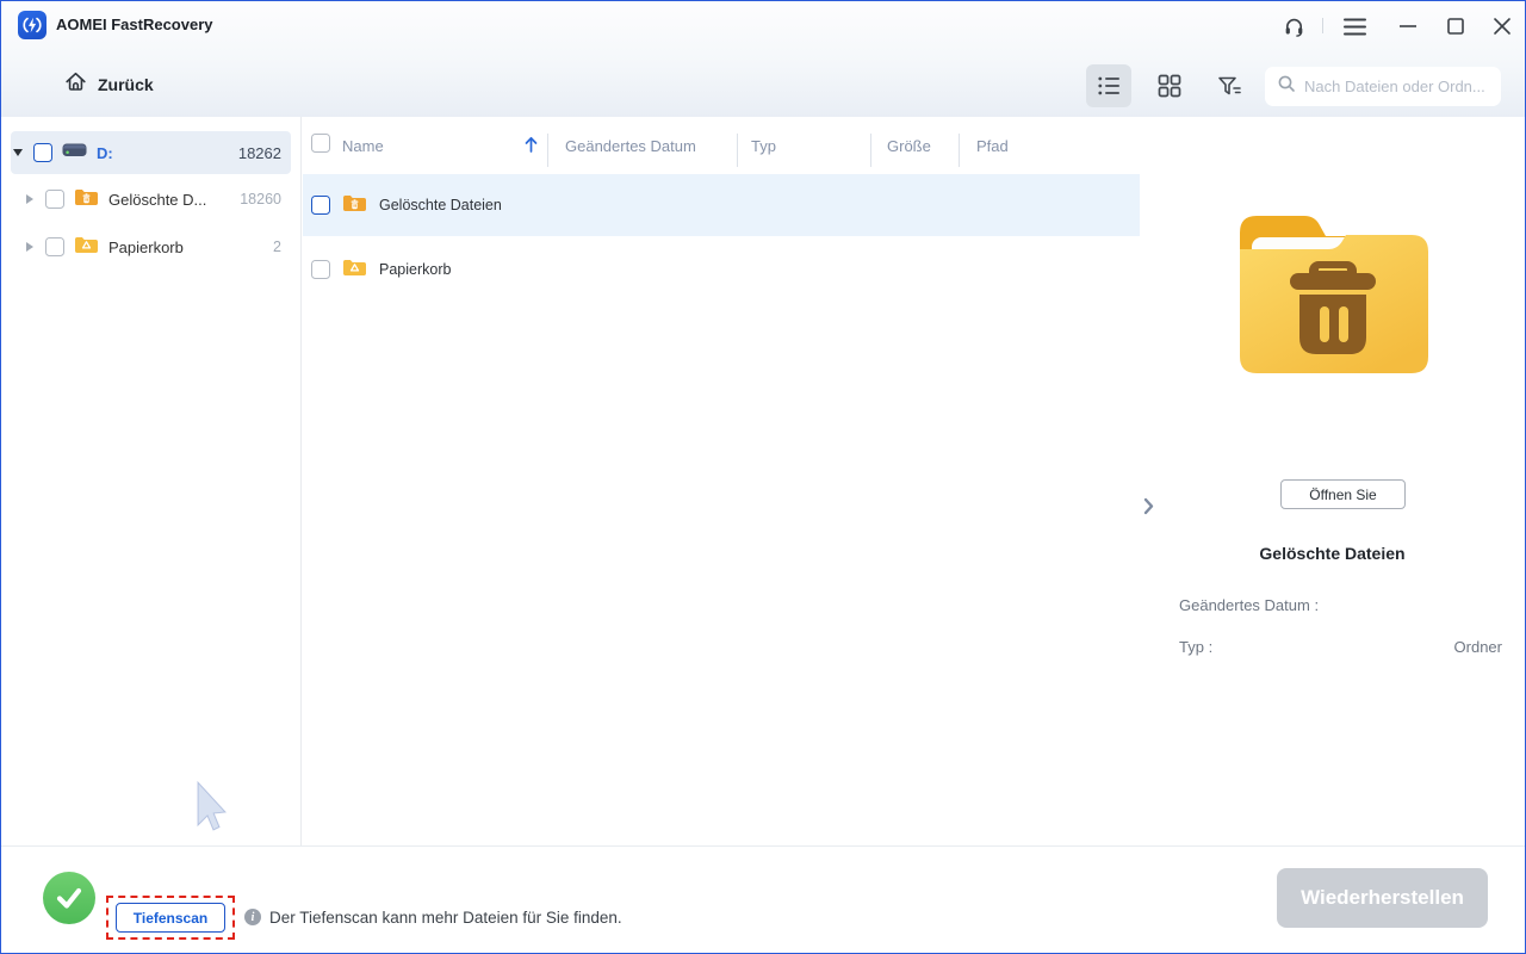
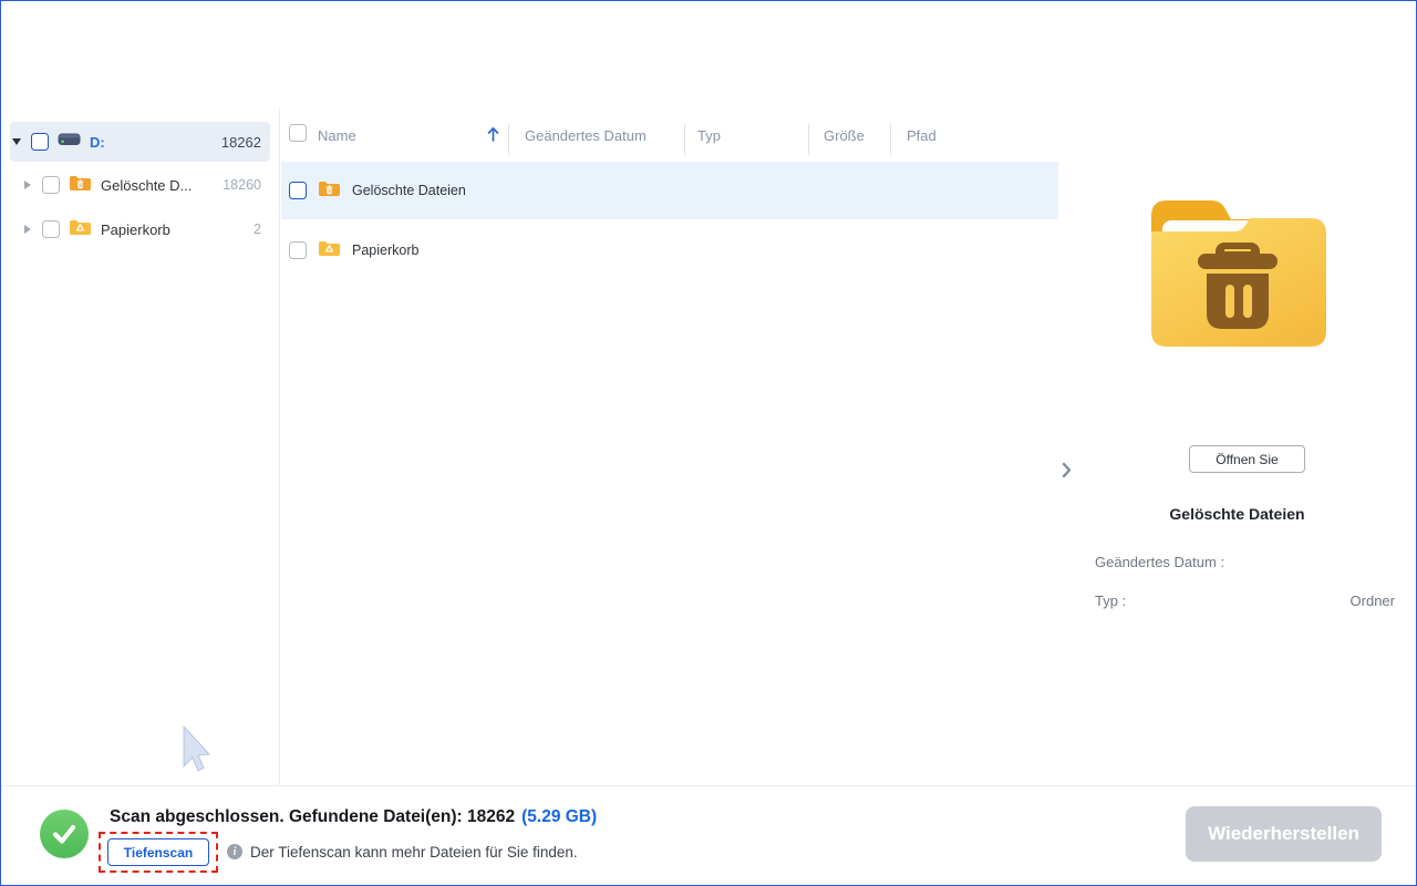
- AOMEI FastRecovery
- Zurück
- Nach Dateien oder Ordn...
  D:
  18262
  Gelöschte D...
  18260
  Papierkorb
  2
  Name
  Geändertes Datum
  Typ
  Größe
  Pfad
  Gelöschte Dateien
  Papierkorb
  Öffnen Sie
  Gelöschte Dateien
  Geändertes Datum :
  Typ :
  Ordner
+ Scan abgeschlossen. Gefundene Datei(en): 18262 (5.29 GB)
  Tiefenscan
  i
  Der Tiefenscan kann mehr Dateien für Sie finden.
  Wiederherstellen
